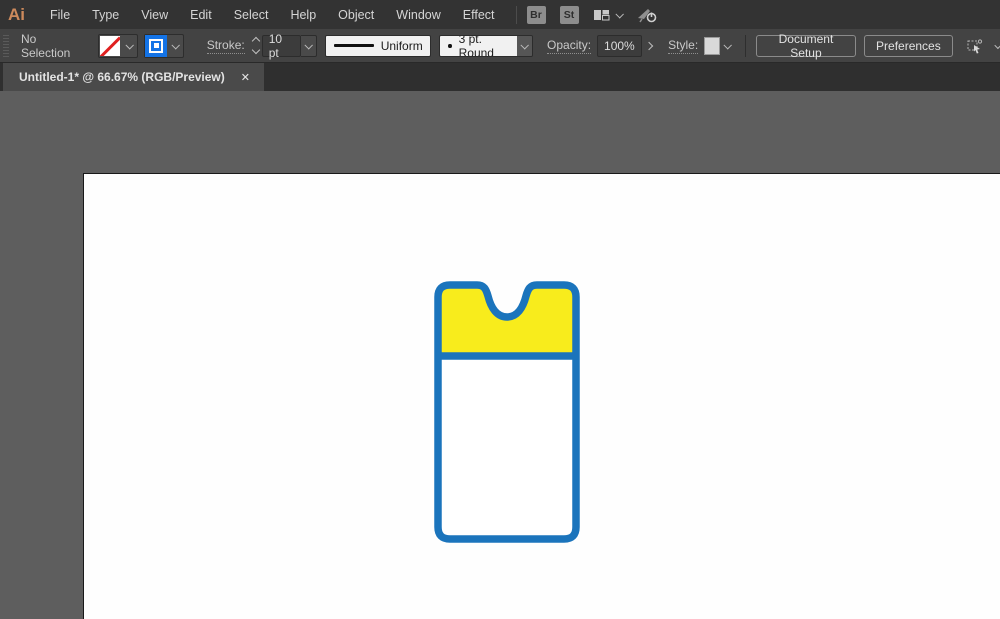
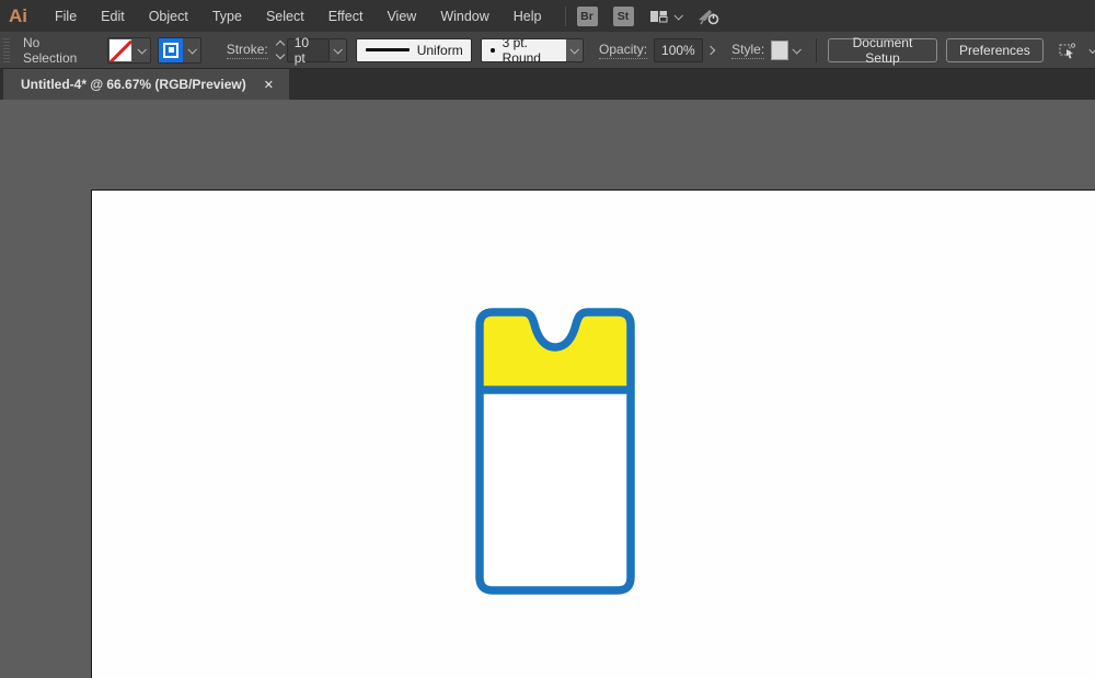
  Ai
  File
- Type
+ Edit
- View
+ Object
- Edit
+ Type
  Select
- Help
+ Effect
- Object
+ View
  Window
- Effect
+ Help
  Br
  St
  No Selection
  Stroke:
  10 pt
  Uniform
  3 pt. Round
  Opacity:
  100%
  Style:
  Document Setup
  Preferences
- Untitled-1* @ 66.67% (RGB/Preview)
+ Untitled-4* @ 66.67% (RGB/Preview)
  ✕
